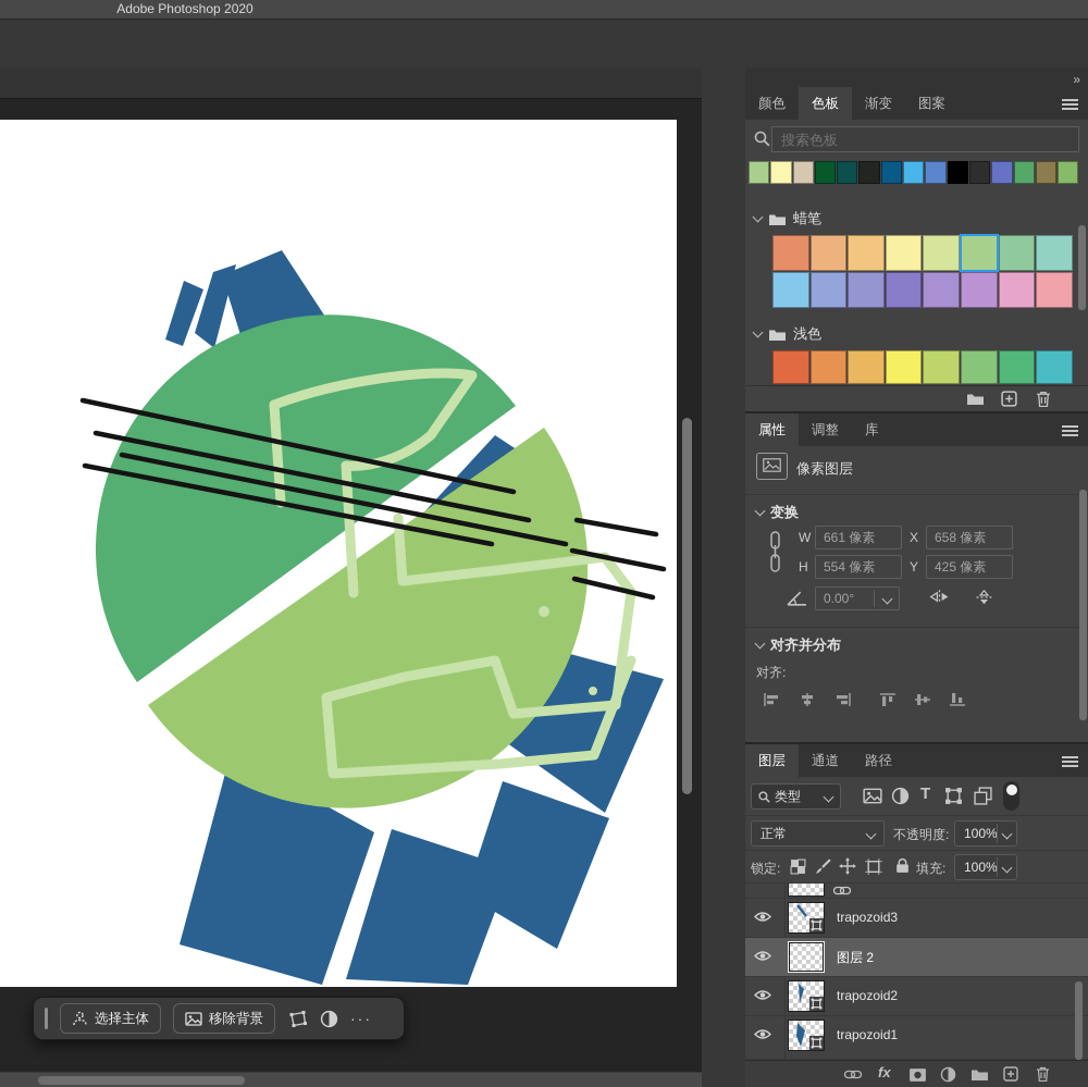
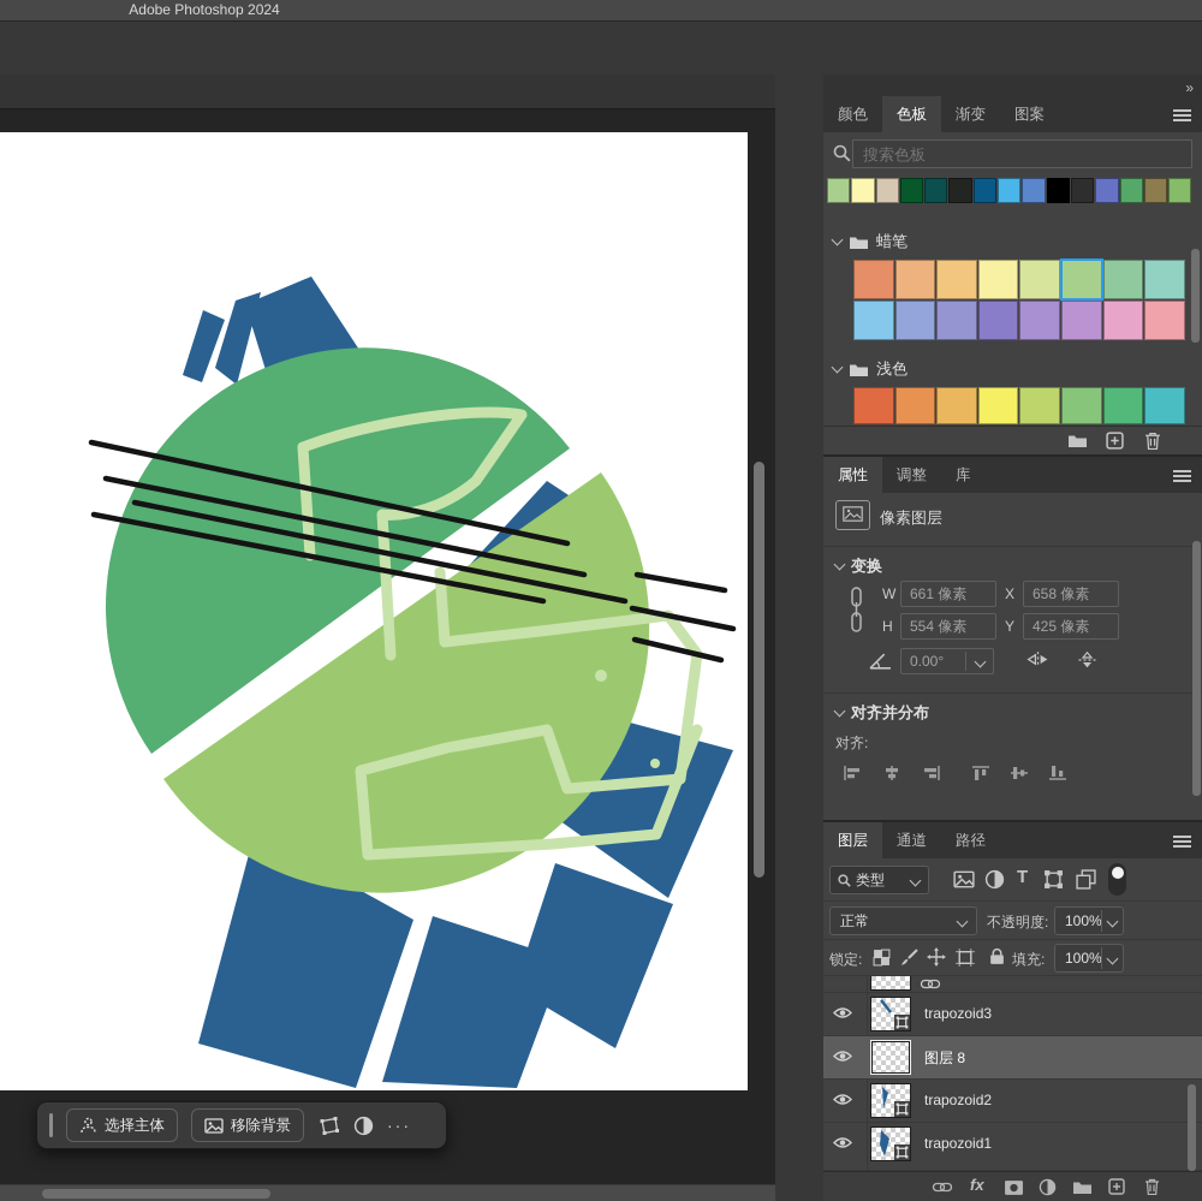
- Adobe Photoshop 2020
+ Adobe Photoshop 2024
  选择主体
  移除背景
  ···
  »
  颜色 色板 渐变 图案
  搜索色板
  蜡笔
  浅色
  属性 调整 库
  像素图层
  变换
  W
  661 像素
  X
  658 像素
  H
  554 像素
  Y
  425 像素
  0.00°
  对齐并分布
  对齐:
  图层 通道 路径
  类型
  T
  正常
  不透明度:
  100%
  锁定:
  填充:
  100%
  trapozoid3
- 图层 2
+ 图层 8
  trapozoid2
  trapozoid1
  fx
